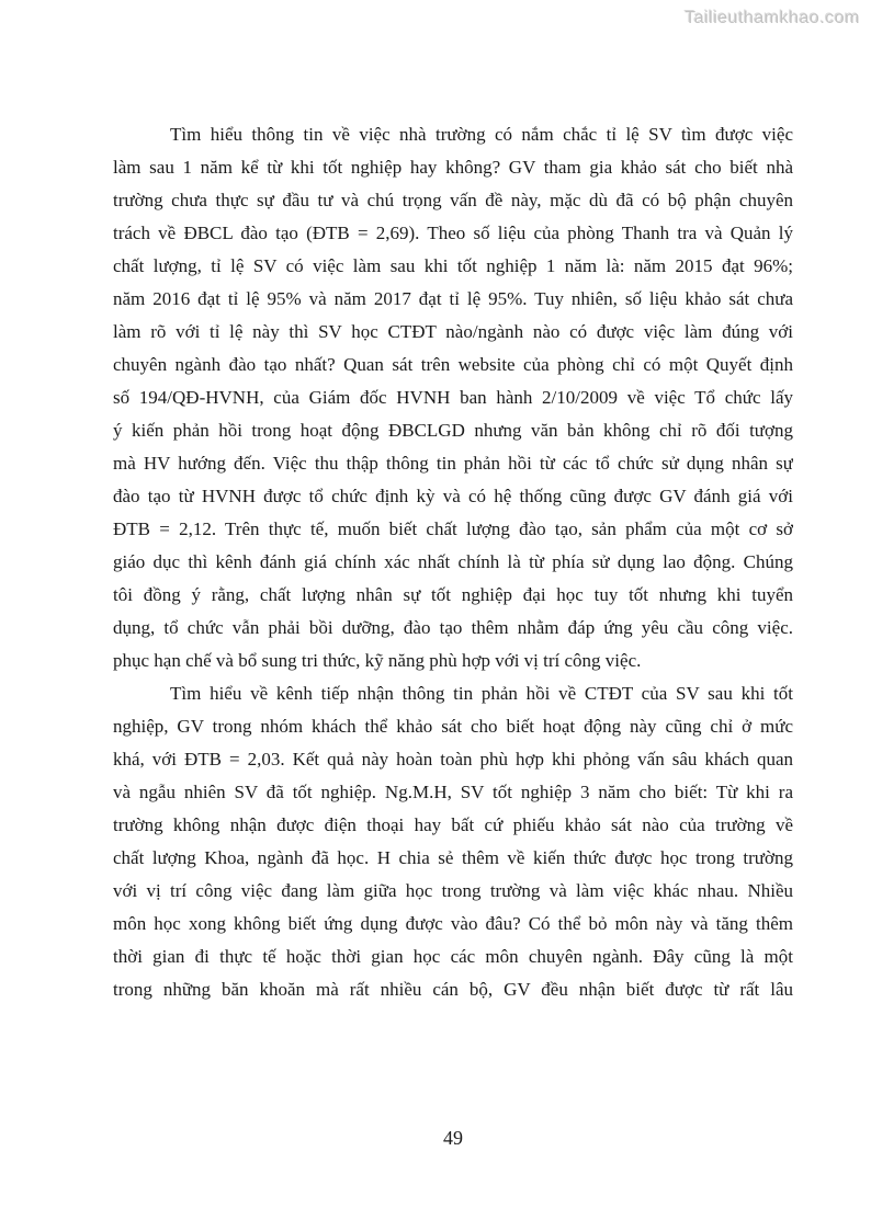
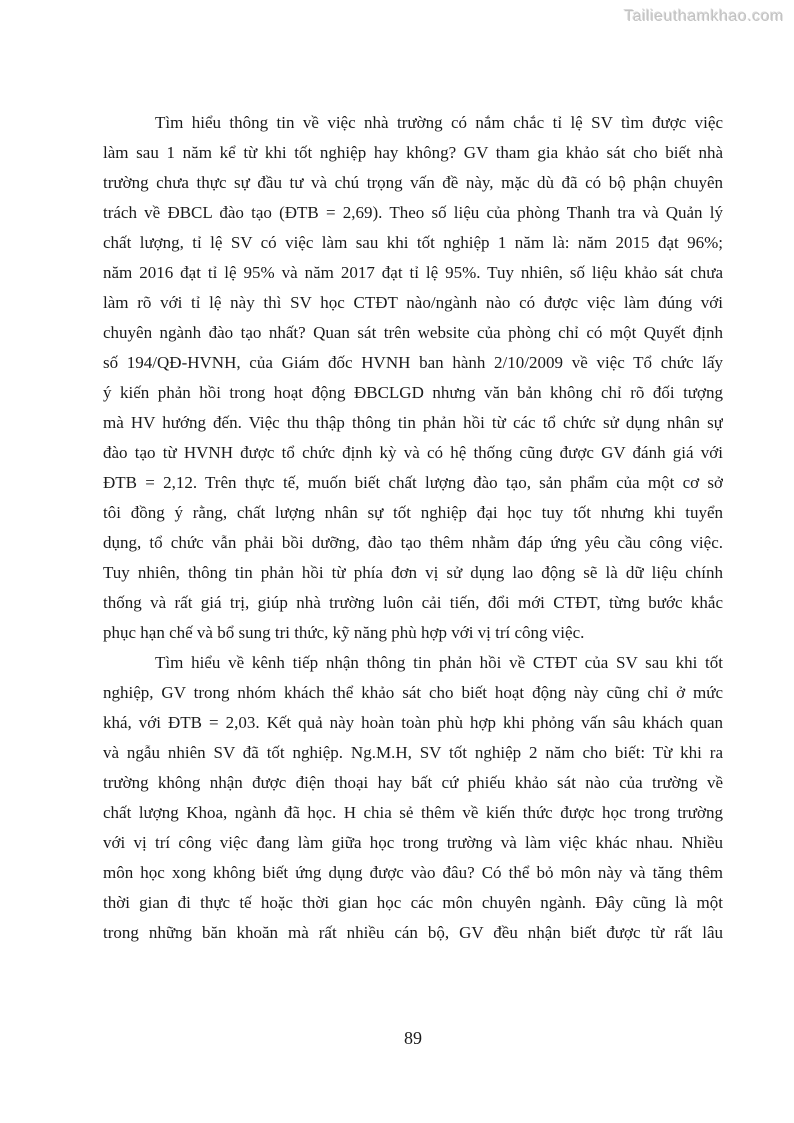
  Tailieuthamkhao.com
  Tìm hiểu thông tin về việc nhà trường có nắm chắc tỉ lệ SV tìm được việc
  làm sau 1 năm kể từ khi tốt nghiệp hay không? GV tham gia khảo sát cho biết nhà
  trường chưa thực sự đầu tư và chú trọng vấn đề này, mặc dù đã có bộ phận chuyên
  trách về ĐBCL đào tạo (ĐTB = 2,69). Theo số liệu của phòng Thanh tra và Quản lý
  chất lượng, tỉ lệ SV có việc làm sau khi tốt nghiệp 1 năm là: năm 2015 đạt 96%;
  năm 2016 đạt tỉ lệ 95% và năm 2017 đạt tỉ lệ 95%. Tuy nhiên, số liệu khảo sát chưa
  làm rõ với tỉ lệ này thì SV học CTĐT nào/ngành nào có được việc làm đúng với
  chuyên ngành đào tạo nhất? Quan sát trên website của phòng chỉ có một Quyết định
  số 194/QĐ-HVNH, của Giám đốc HVNH ban hành 2/10/2009 về việc Tổ chức lấy
  ý kiến phản hồi trong hoạt động ĐBCLGD nhưng văn bản không chỉ rõ đối tượng
  mà HV hướng đến. Việc thu thập thông tin phản hồi từ các tổ chức sử dụng nhân sự
  đào tạo từ HVNH được tổ chức định kỳ và có hệ thống cũng được GV đánh giá với
  ĐTB = 2,12. Trên thực tế, muốn biết chất lượng đào tạo, sản phẩm của một cơ sở
- giáo dục thì kênh đánh giá chính xác nhất chính là từ phía sử dụng lao động. Chúng
  tôi đồng ý rằng, chất lượng nhân sự tốt nghiệp đại học tuy tốt nhưng khi tuyển
  dụng, tổ chức vẫn phải bồi dưỡng, đào tạo thêm nhằm đáp ứng yêu cầu công việc.
+ Tuy nhiên, thông tin phản hồi từ phía đơn vị sử dụng lao động sẽ là dữ liệu chính
+ thống và rất giá trị, giúp nhà trường luôn cải tiến, đổi mới CTĐT, từng bước khắc
  phục hạn chế và bổ sung tri thức, kỹ năng phù hợp với vị trí công việc.
  Tìm hiểu về kênh tiếp nhận thông tin phản hồi về CTĐT của SV sau khi tốt
  nghiệp, GV trong nhóm khách thể khảo sát cho biết hoạt động này cũng chỉ ở mức
  khá, với ĐTB = 2,03. Kết quả này hoàn toàn phù hợp khi phỏng vấn sâu khách quan
- và ngẫu nhiên SV đã tốt nghiệp. Ng.M.H, SV tốt nghiệp 3 năm cho biết: Từ khi ra
+ và ngẫu nhiên SV đã tốt nghiệp. Ng.M.H, SV tốt nghiệp 2 năm cho biết: Từ khi ra
  trường không nhận được điện thoại hay bất cứ phiếu khảo sát nào của trường về
  chất lượng Khoa, ngành đã học. H chia sẻ thêm về kiến thức được học trong trường
  với vị trí công việc đang làm giữa học trong trường và làm việc khác nhau. Nhiều
  môn học xong không biết ứng dụng được vào đâu? Có thể bỏ môn này và tăng thêm
  thời gian đi thực tế hoặc thời gian học các môn chuyên ngành. Đây cũng là một
  trong những băn khoăn mà rất nhiều cán bộ, GV đều nhận biết được từ rất lâu
- 49
+ 89
